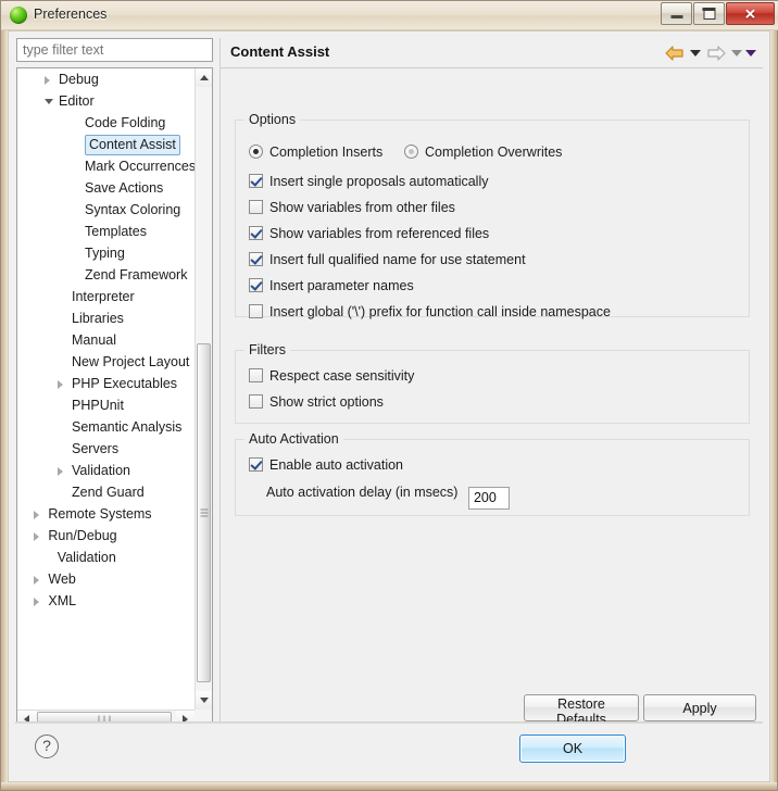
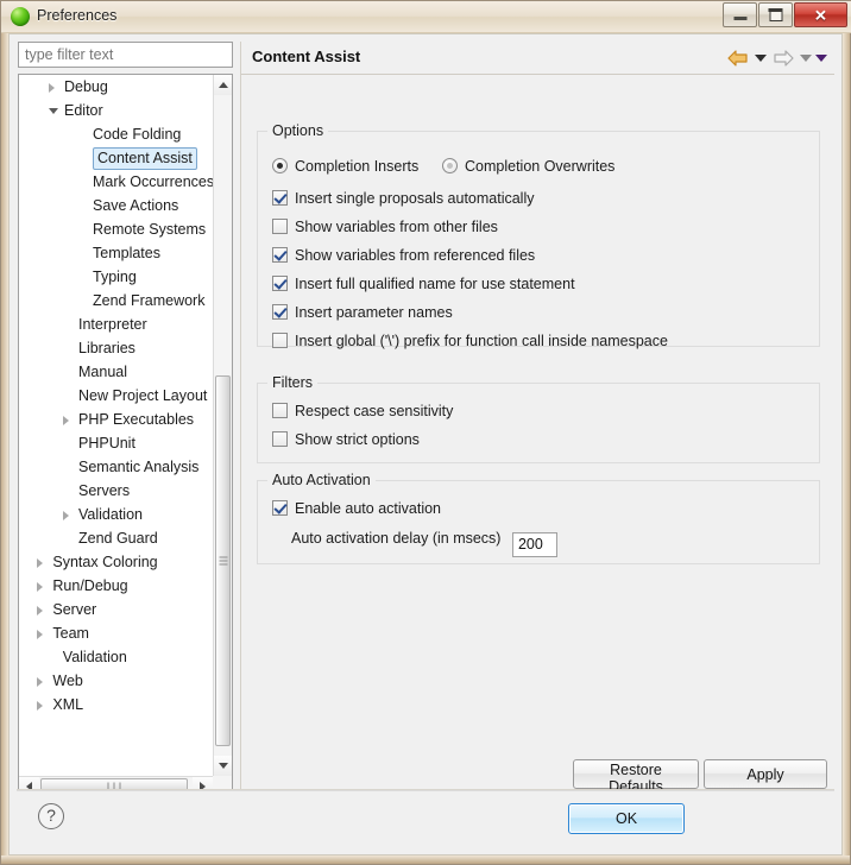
  Preferences
  ✕
  type filter text
  Debug
  Editor
  Code Folding
  Content Assist
  Mark Occurrences
  Save Actions
- Syntax Coloring
+ Remote Systems
  Templates
  Typing
  Zend Framework
  Interpreter
  Libraries
  Manual
  New Project Layout
  PHP Executables
  PHPUnit
  Semantic Analysis
  Servers
  Validation
  Zend Guard
- Remote Systems
+ Syntax Coloring
  Run/Debug
+ Server
+ Team
  Validation
  Web
  XML
  Content Assist
  Options
  Completion Inserts
  Completion Overwrites
  Insert single proposals automatically
  Show variables from other files
  Show variables from referenced files
  Insert full qualified name for use statement
  Insert parameter names
  Insert global ('\') prefix for function call inside namespace
  Filters
  Respect case sensitivity
  Show strict options
  Auto Activation
  Enable auto activation
  Auto activation delay (in msecs) 200
  Restore Defaults
  Apply
  ?
  OK
